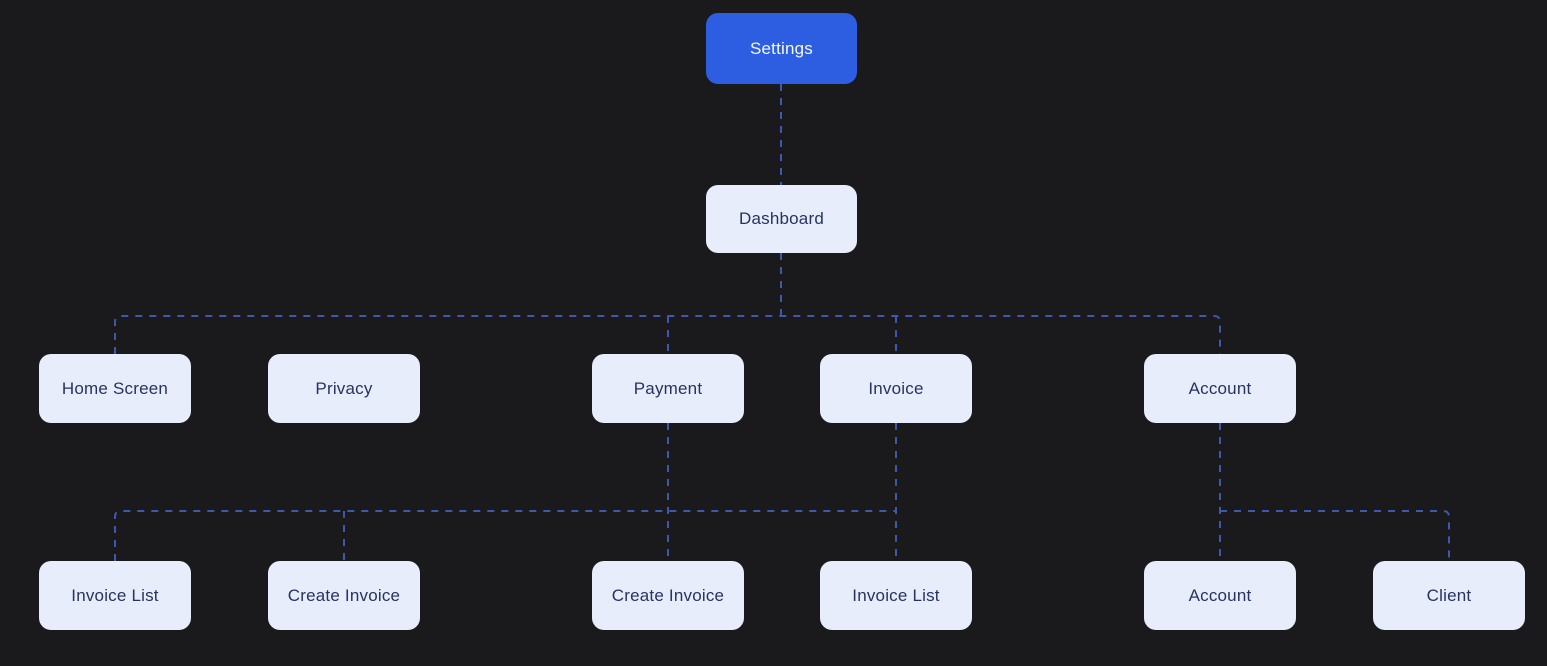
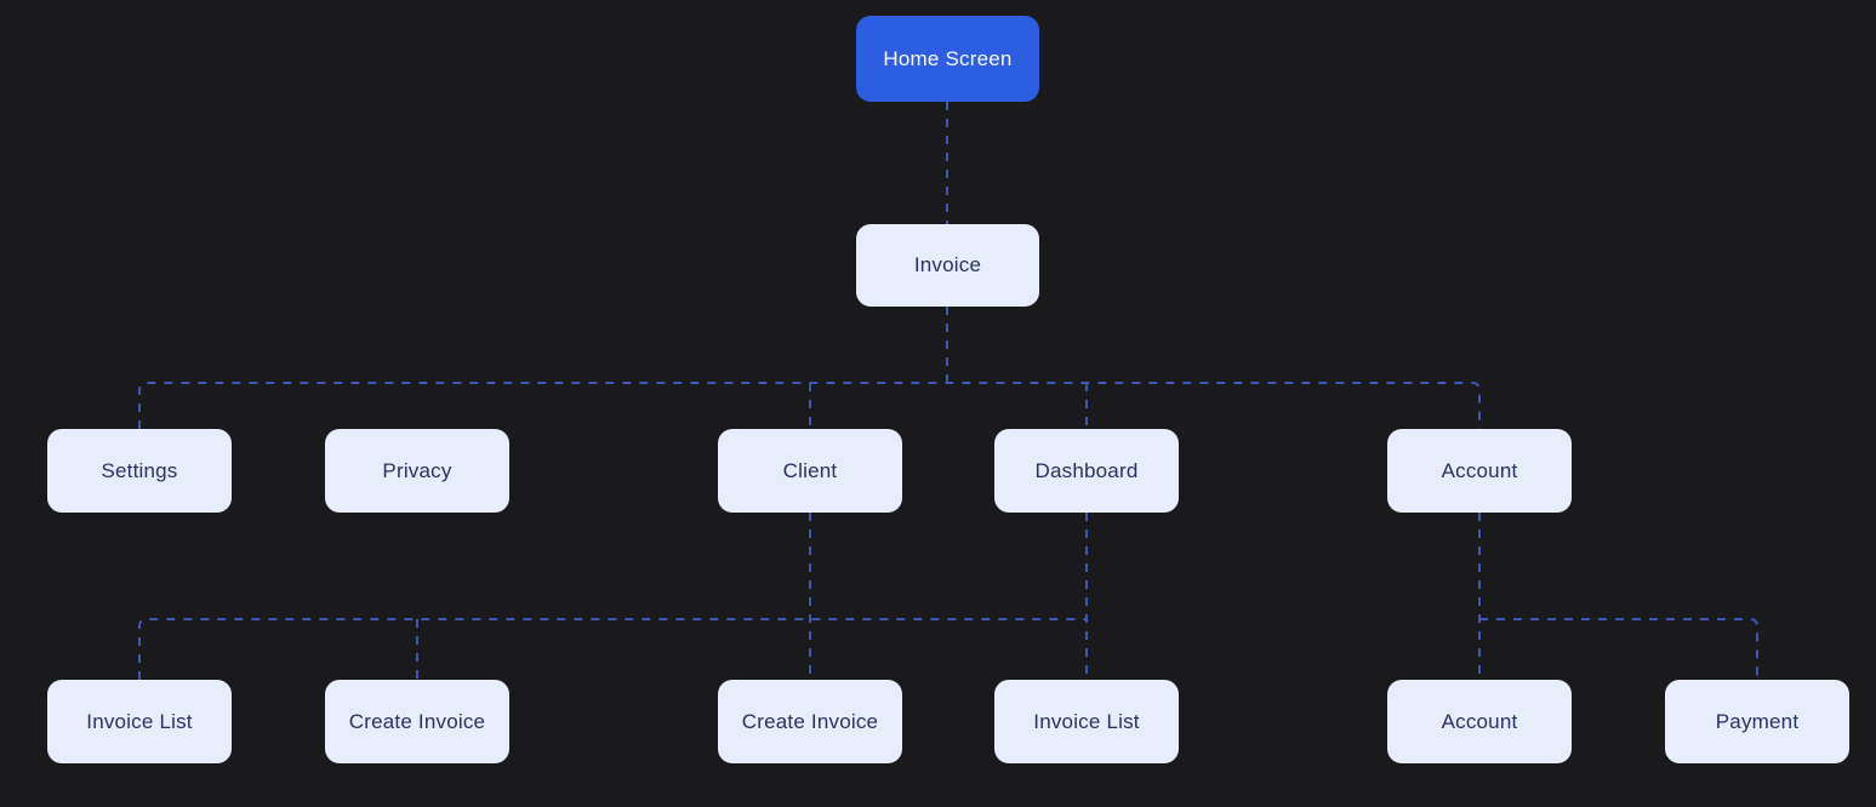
- Settings
+ Home Screen
- Dashboard
+ Invoice
- Home Screen
+ Settings
  Privacy
- Payment
+ Client
- Invoice
+ Dashboard
  Account
  Invoice List
  Create Invoice
  Create Invoice
  Invoice List
  Account
- Client
+ Payment
